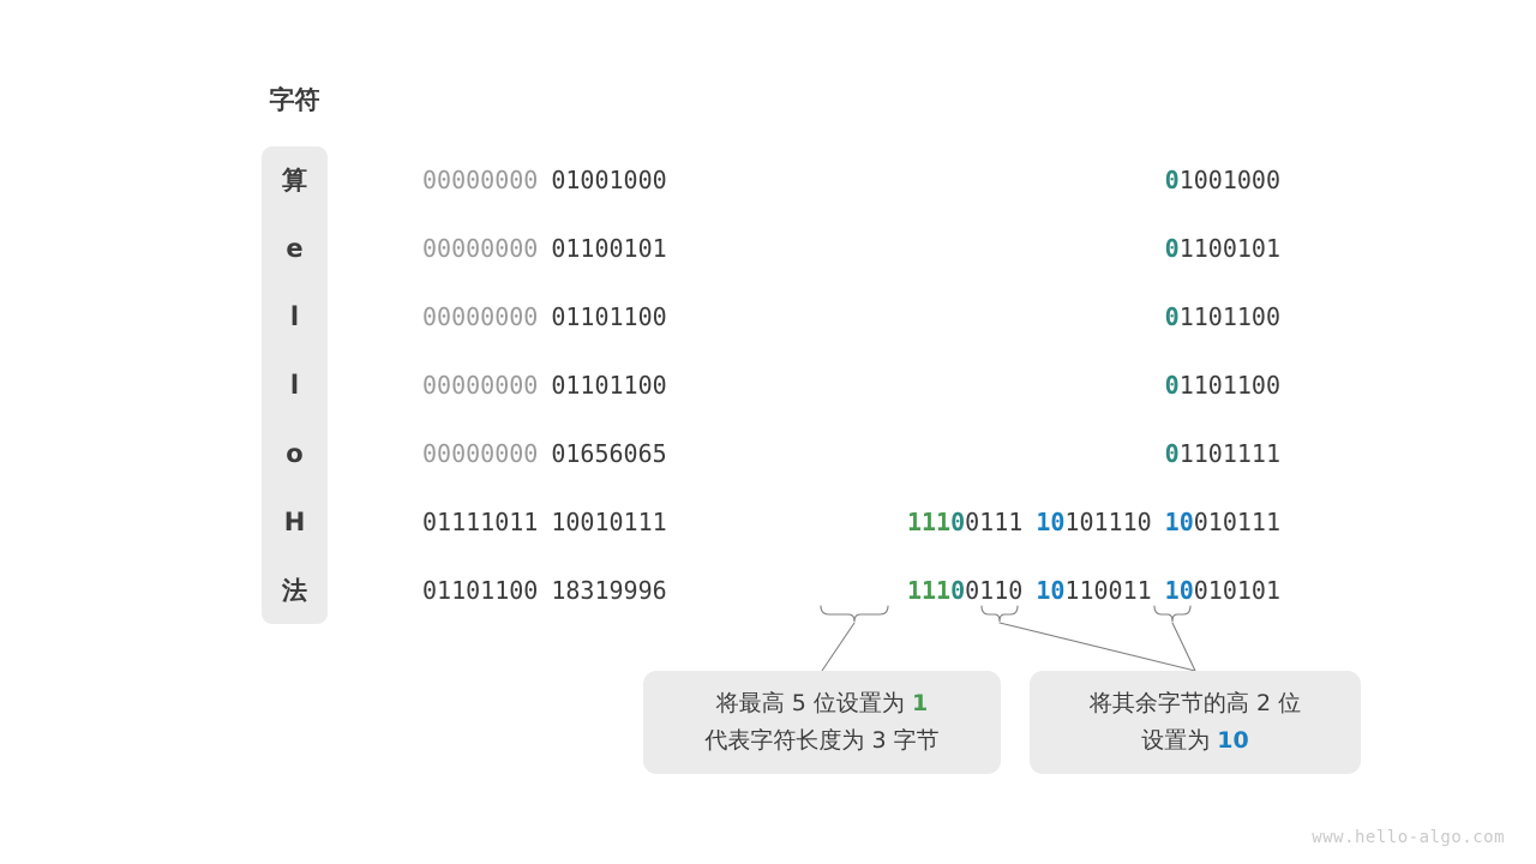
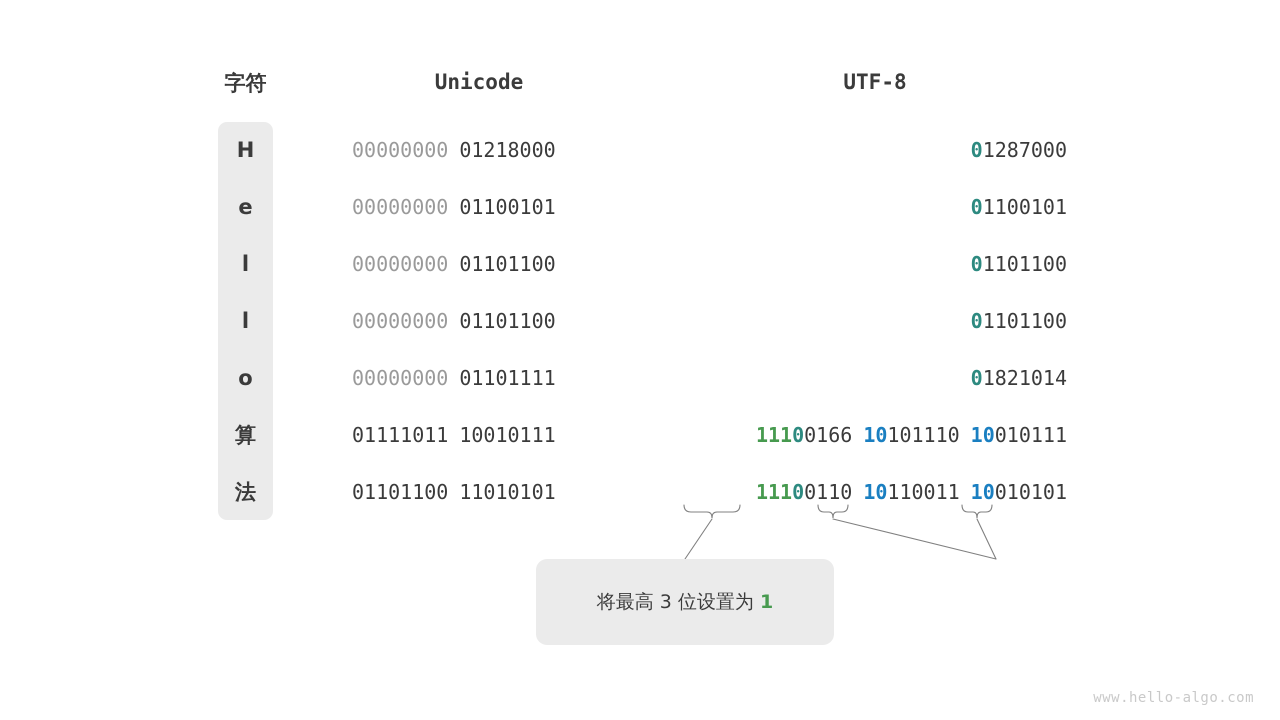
  字符
+ Unicode
+ UTF-8
- 算
+ H
- 00000000 01001000
+ 00000000 01218000
- 01001000
+ 01287000
  e
  00000000 01100101
  01100101
  l
  00000000 01101100
  01101100
  l
  00000000 01101100
  01101100
  o
- 00000000 01656065
+ 00000000 01101111
- 01101111
+ 01821014
- H
+ 算
  01111011 10010111
- 11100111 10101110 10010111
+ 11100166 10101110 10010111
  法
- 01101100 18319996
+ 01101100 11010101
  11100110 10110011 10010101
- 将最高 5 位设置为 1
+ 将最高 3 位设置为 1
- 代表字符长度为 3 字节
- 将其余字节的高 2 位
- 设置为 10
  www.hello-algo.com
